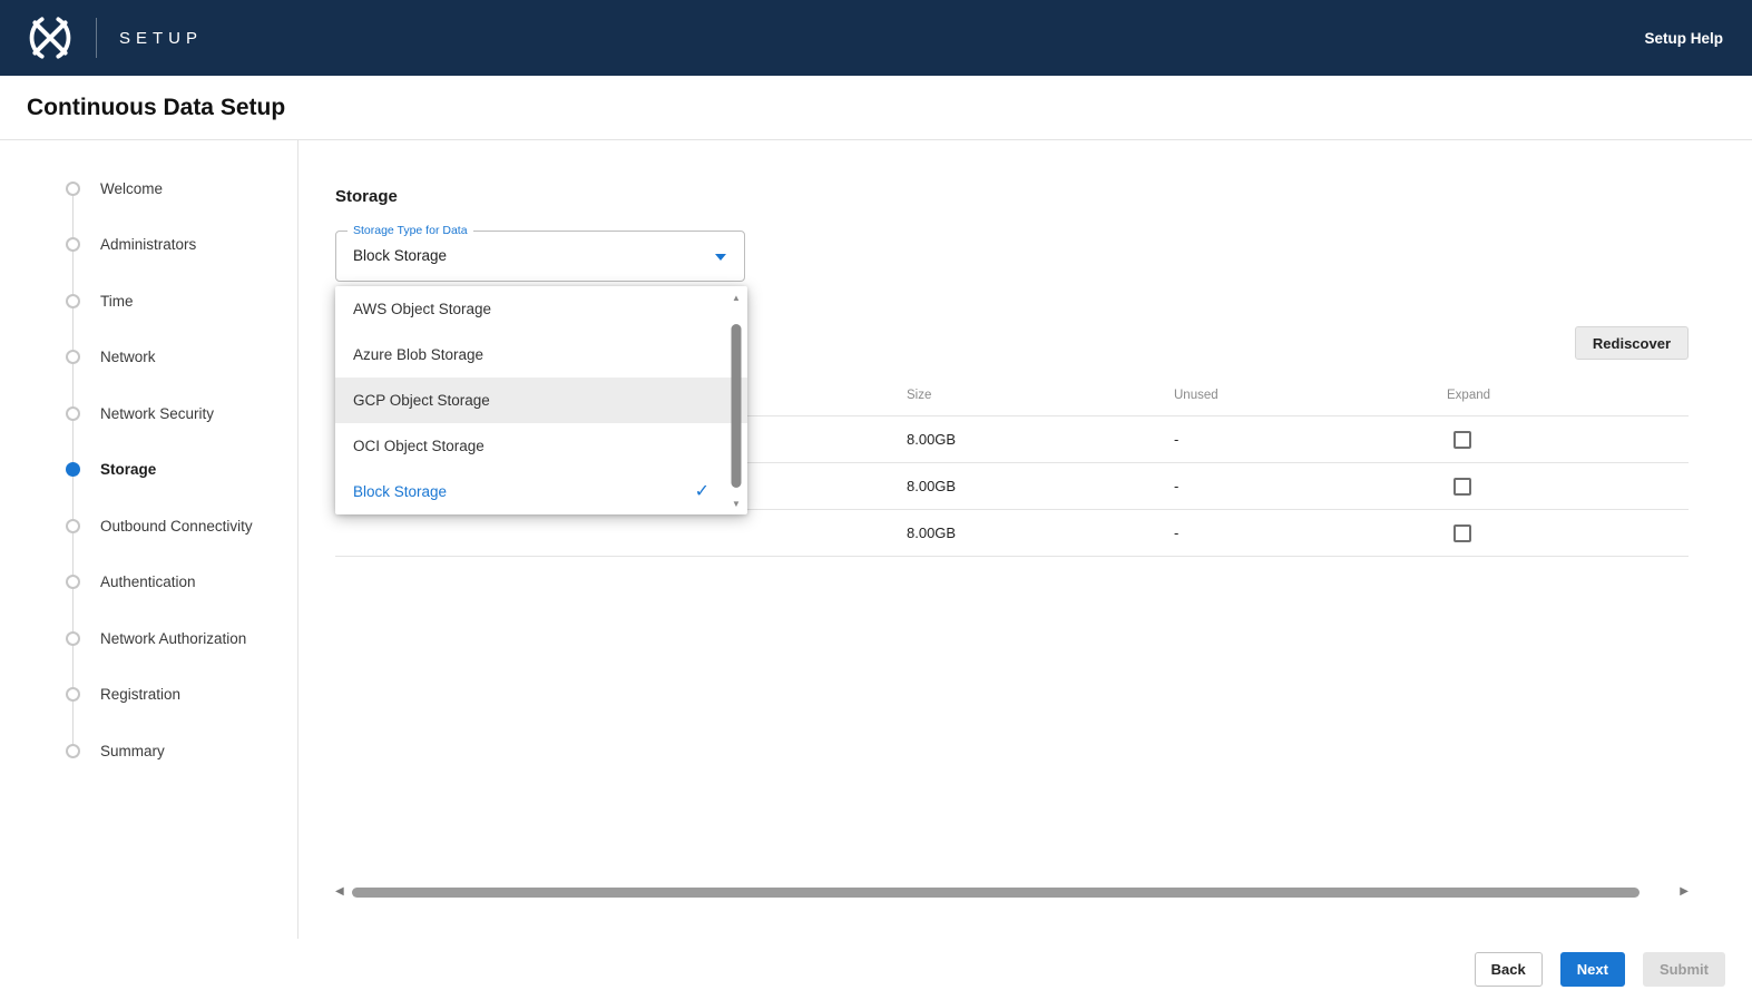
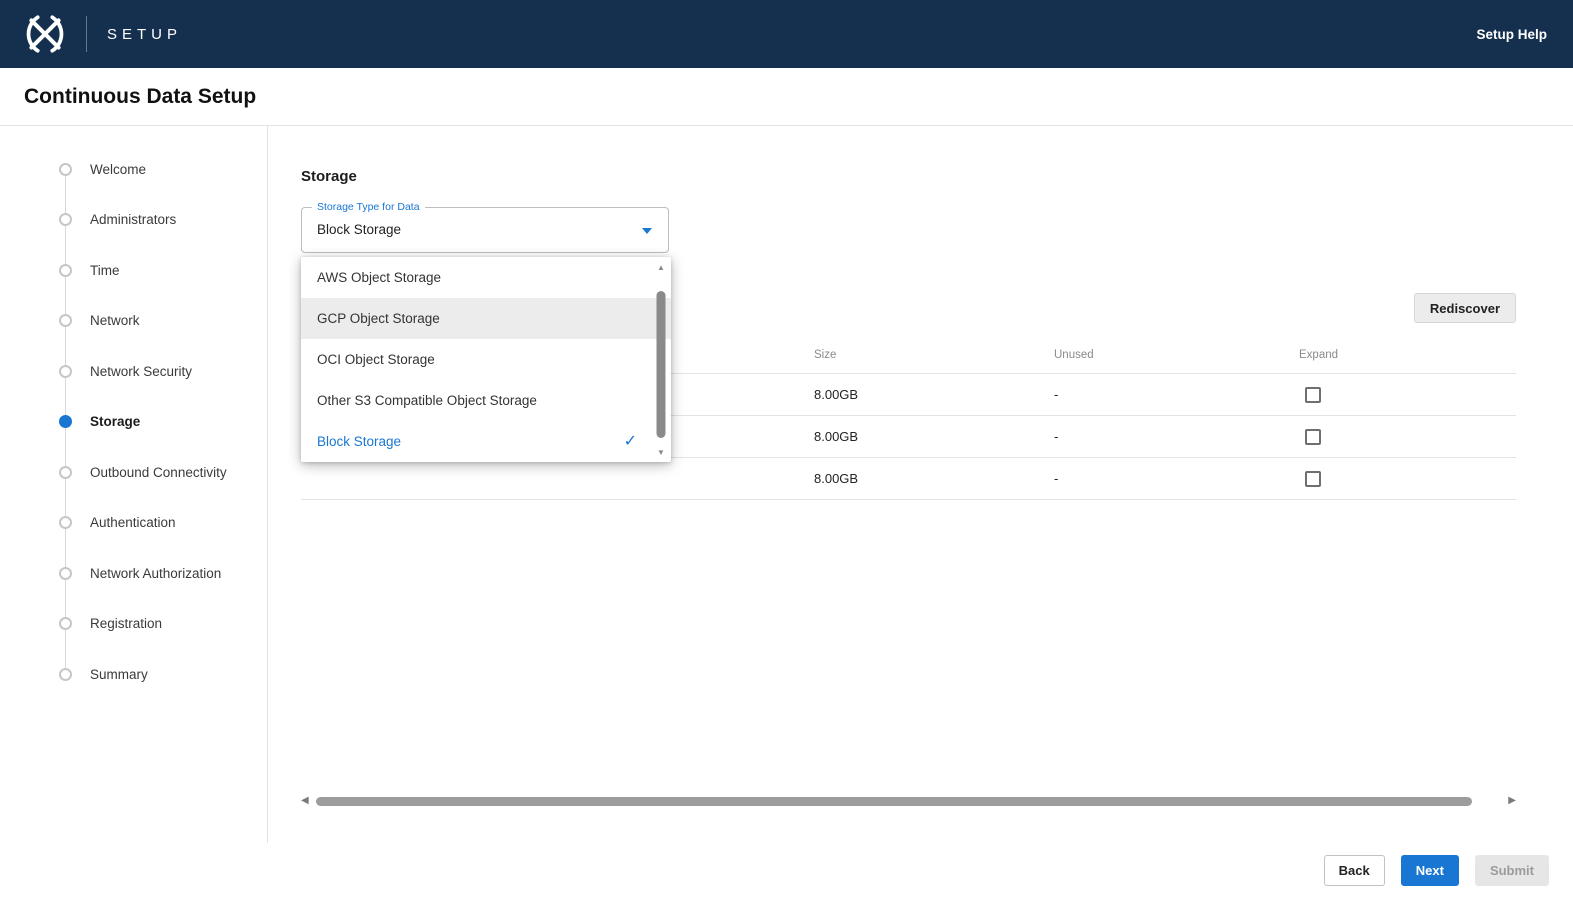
  SETUP
  Setup Help
  Continuous Data Setup
  Welcome
  Administrators
  Time
  Network
  Network Security
  Storage
  Outbound Connectivity
  Authentication
  Network Authorization
  Registration
  Summary
  Storage
  Storage Type for Data
  Block Storage
  Rediscover
  Size
  Unused
  Expand
  8.00GB
  -
  8.00GB
  -
  8.00GB
  -
  AWS Object Storage
- Azure Blob Storage
  GCP Object Storage
  OCI Object Storage
+ Other S3 Compatible Object Storage
  Block Storage
  ✓
  ▲
  ▼
  ◀
  ▶
  Back
  Next
  Submit
